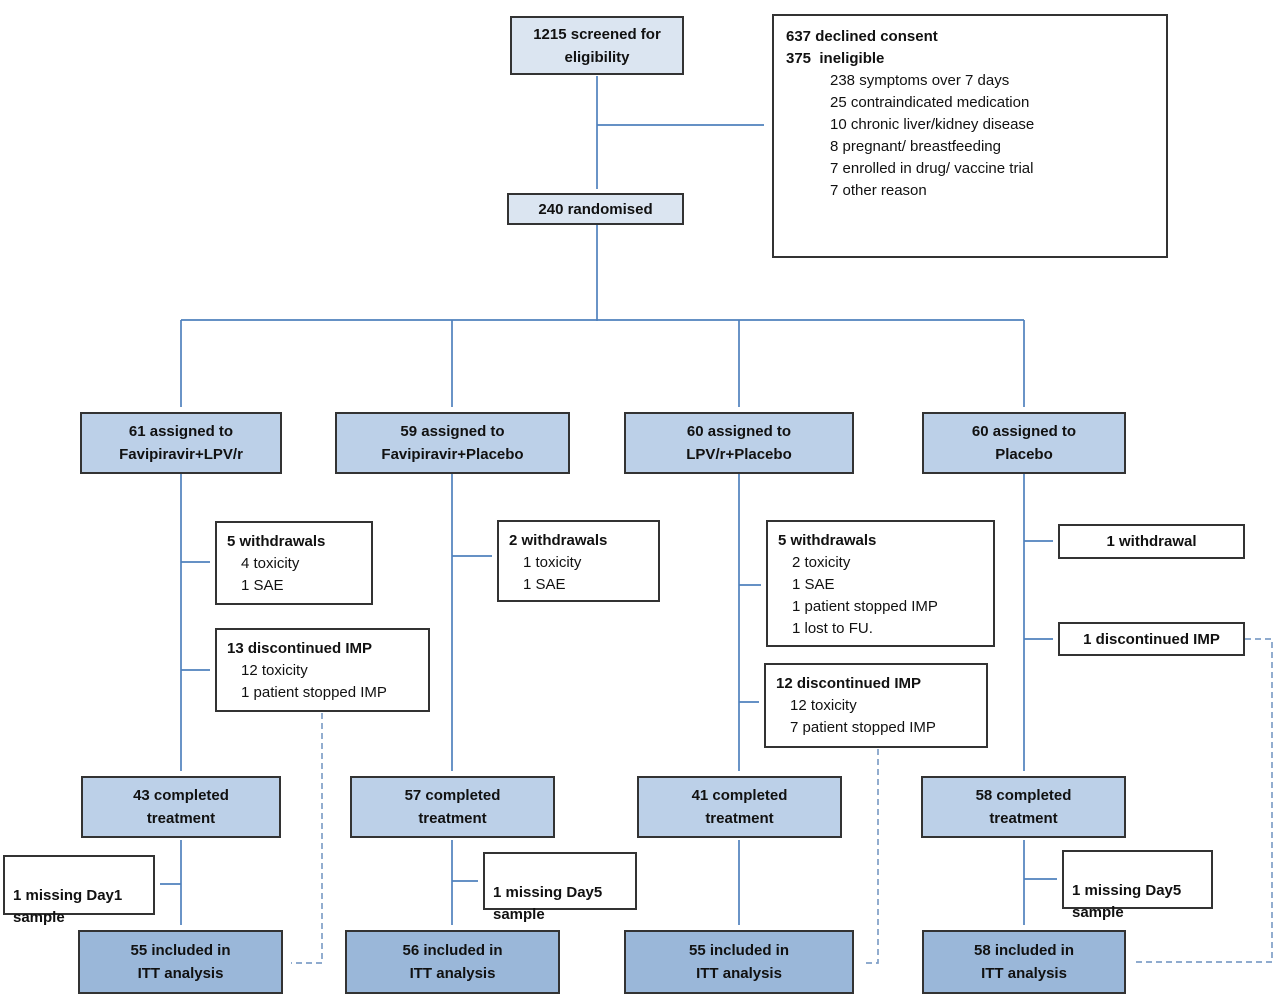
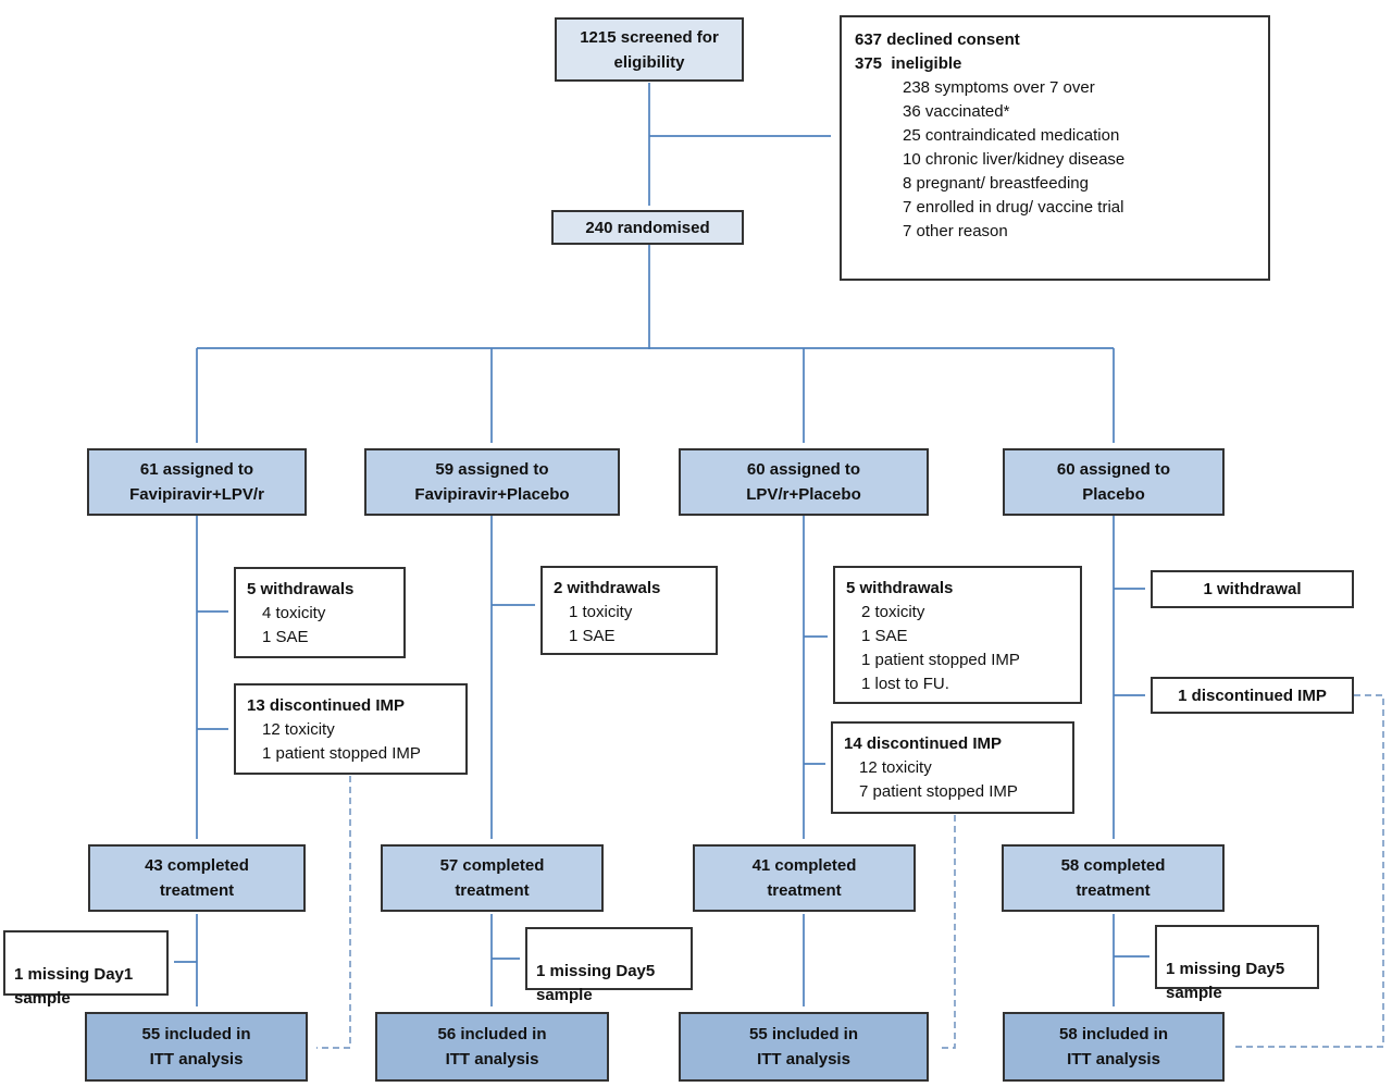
  1215 screened for
  eligibility
  637 declined consent
  375 ineligible
- 238 symptoms over 7 days
+ 238 symptoms over 7 over
+ 36 vaccinated*
  25 contraindicated medication
  10 chronic liver/kidney disease
  8 pregnant/ breastfeeding
  7 enrolled in drug/ vaccine trial
  7 other reason
  240 randomised
  61 assigned to
  Favipiravir+LPV/r
  5 withdrawals
  4 toxicity
  1 SAE
  13 discontinued IMP
  12 toxicity
  1 patient stopped IMP
  43 completed
  treatment
  1 missing Day1
  sample
  55 included in
  ITT analysis
  59 assigned to
  Favipiravir+Placebo
  2 withdrawals
  1 toxicity
  1 SAE
  57 completed
  treatment
  1 missing Day5
  sample
  56 included in
  ITT analysis
  60 assigned to
  LPV/r+Placebo
  5 withdrawals
  2 toxicity
  1 SAE
  1 patient stopped IMP
  1 lost to FU.
- 12 discontinued IMP
+ 14 discontinued IMP
  12 toxicity
  7 patient stopped IMP
  41 completed
  treatment
  55 included in
  ITT analysis
  60 assigned to
  Placebo
  1 withdrawal
  1 discontinued IMP
  58 completed
  treatment
  1 missing Day5
  sample
  58 included in
  ITT analysis
